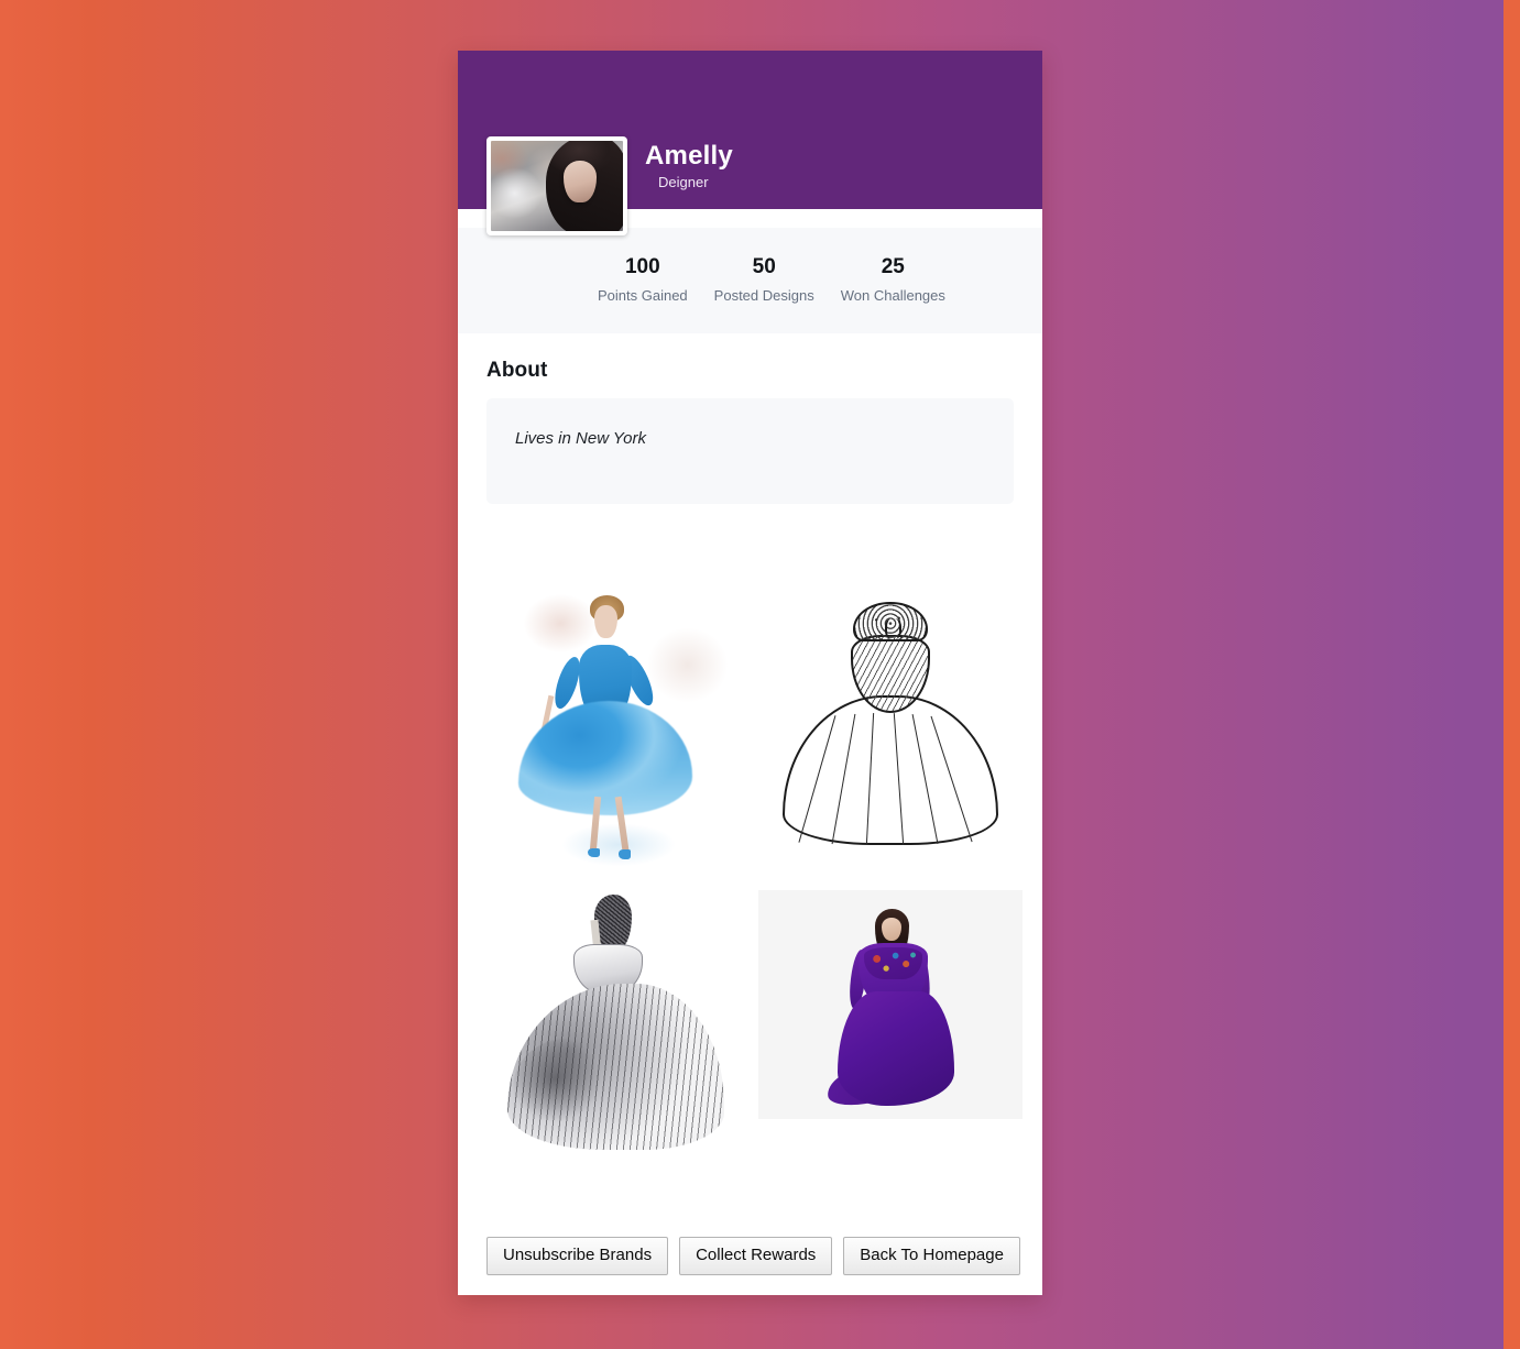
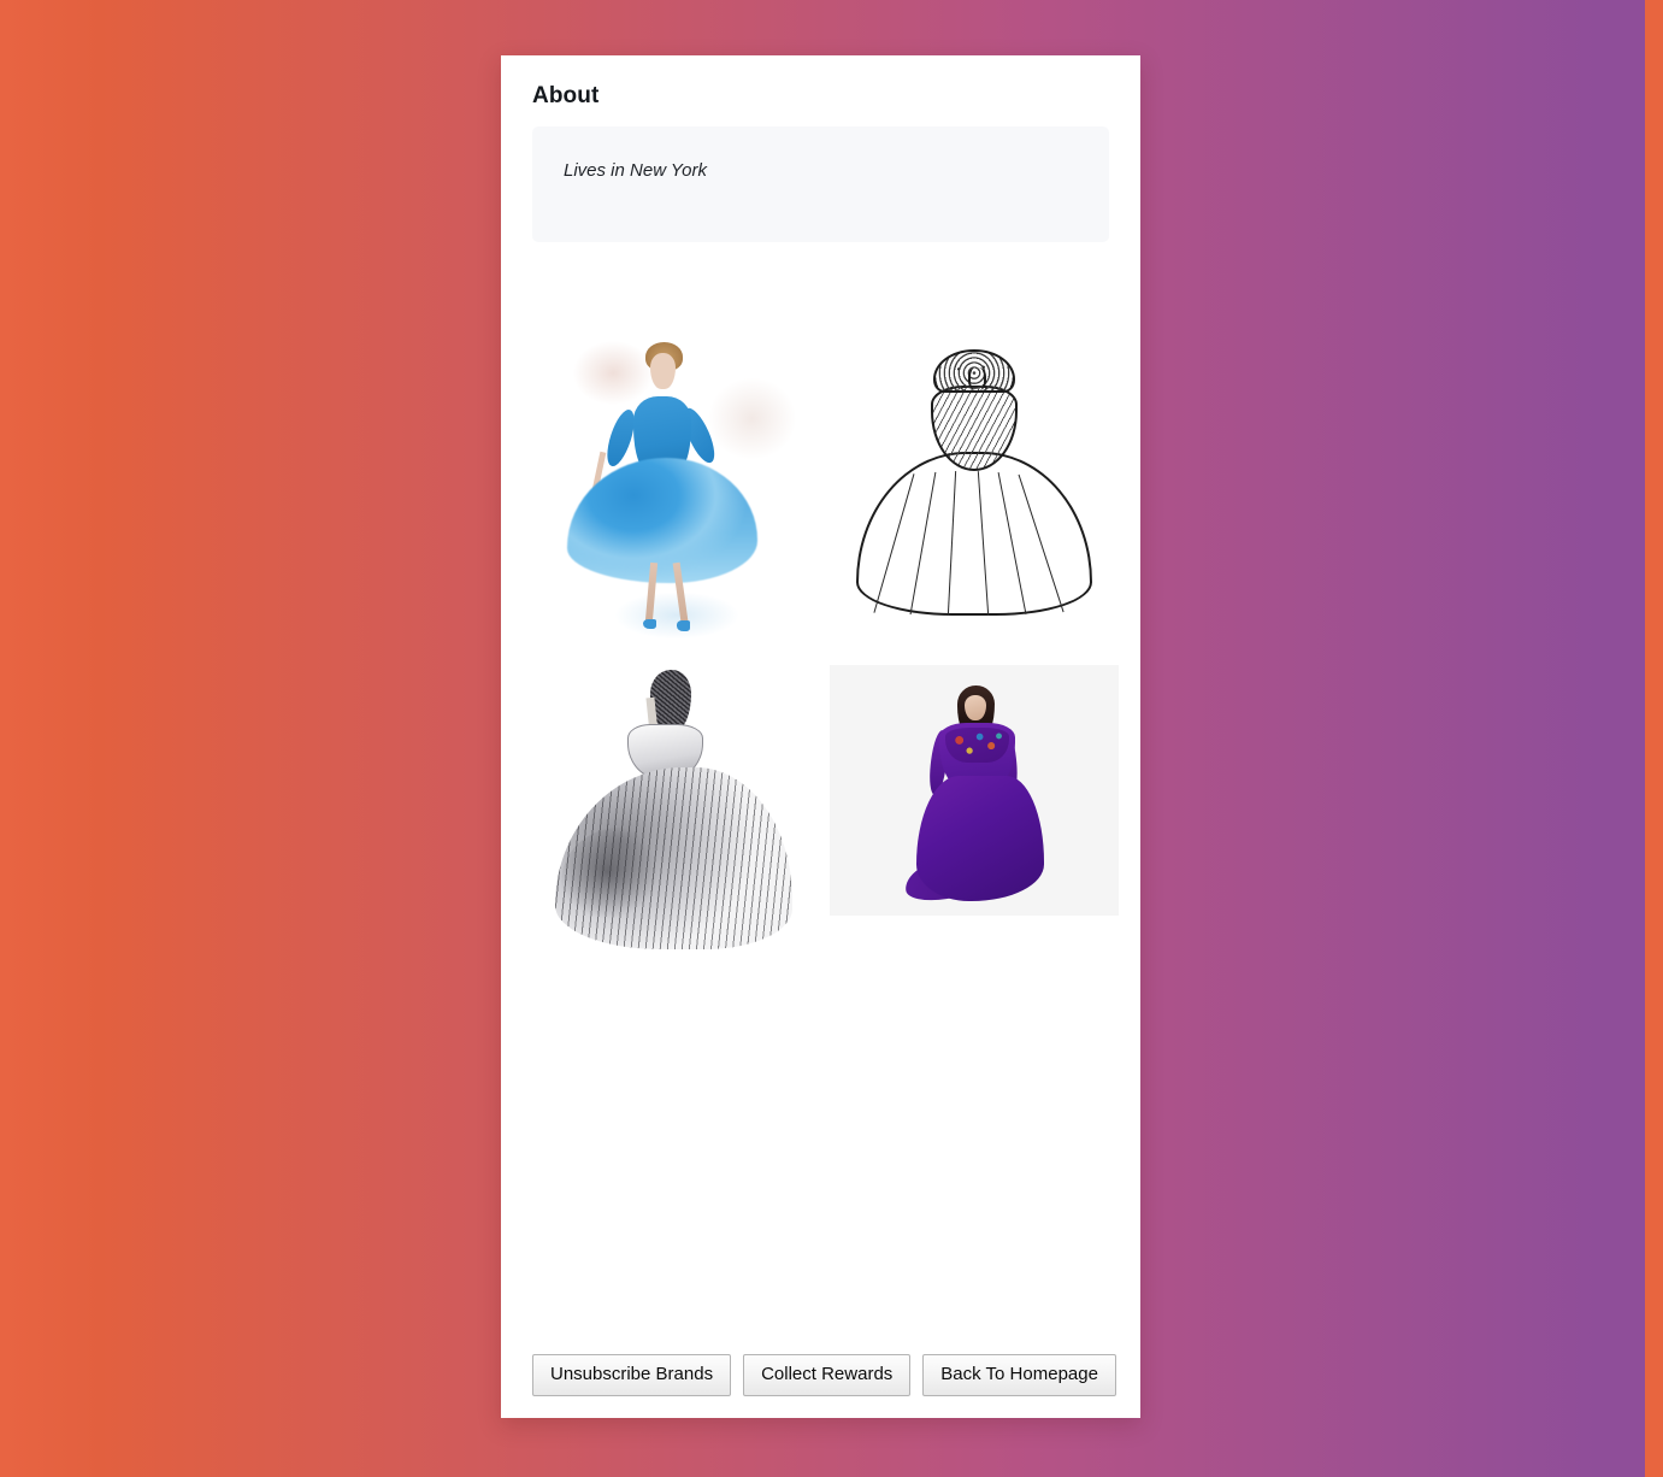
- Amelly
- Deigner
- 100
- Points Gained
- 50
- Posted Designs
- 25
- Won Challenges
  About
  Lives in New York
  Unsubscribe Brands
  Collect Rewards
  Back To Homepage
